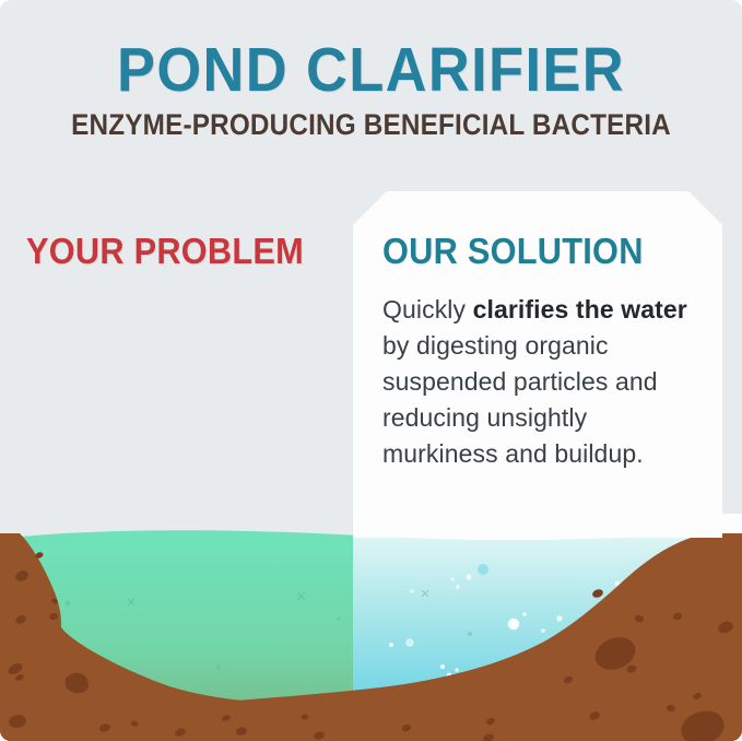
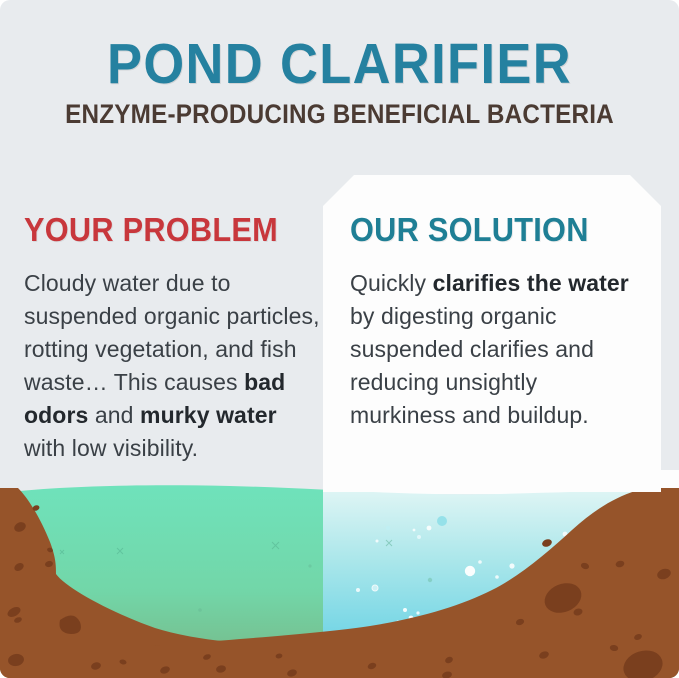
  POND CLARIFIER
  ENZYME-PRODUCING BENEFICIAL BACTERIA
  YOUR PROBLEM
+ Cloudy water due to suspended organic particles, rotting vegetation, and fish waste… This causes bad odors and murky water with low visibility.
  OUR SOLUTION
- Quickly clarifies the water by digesting organic suspended particles and reducing unsightly murkiness and buildup.
+ Quickly clarifies the water by digesting organic suspended clarifies and reducing unsightly murkiness and buildup.
